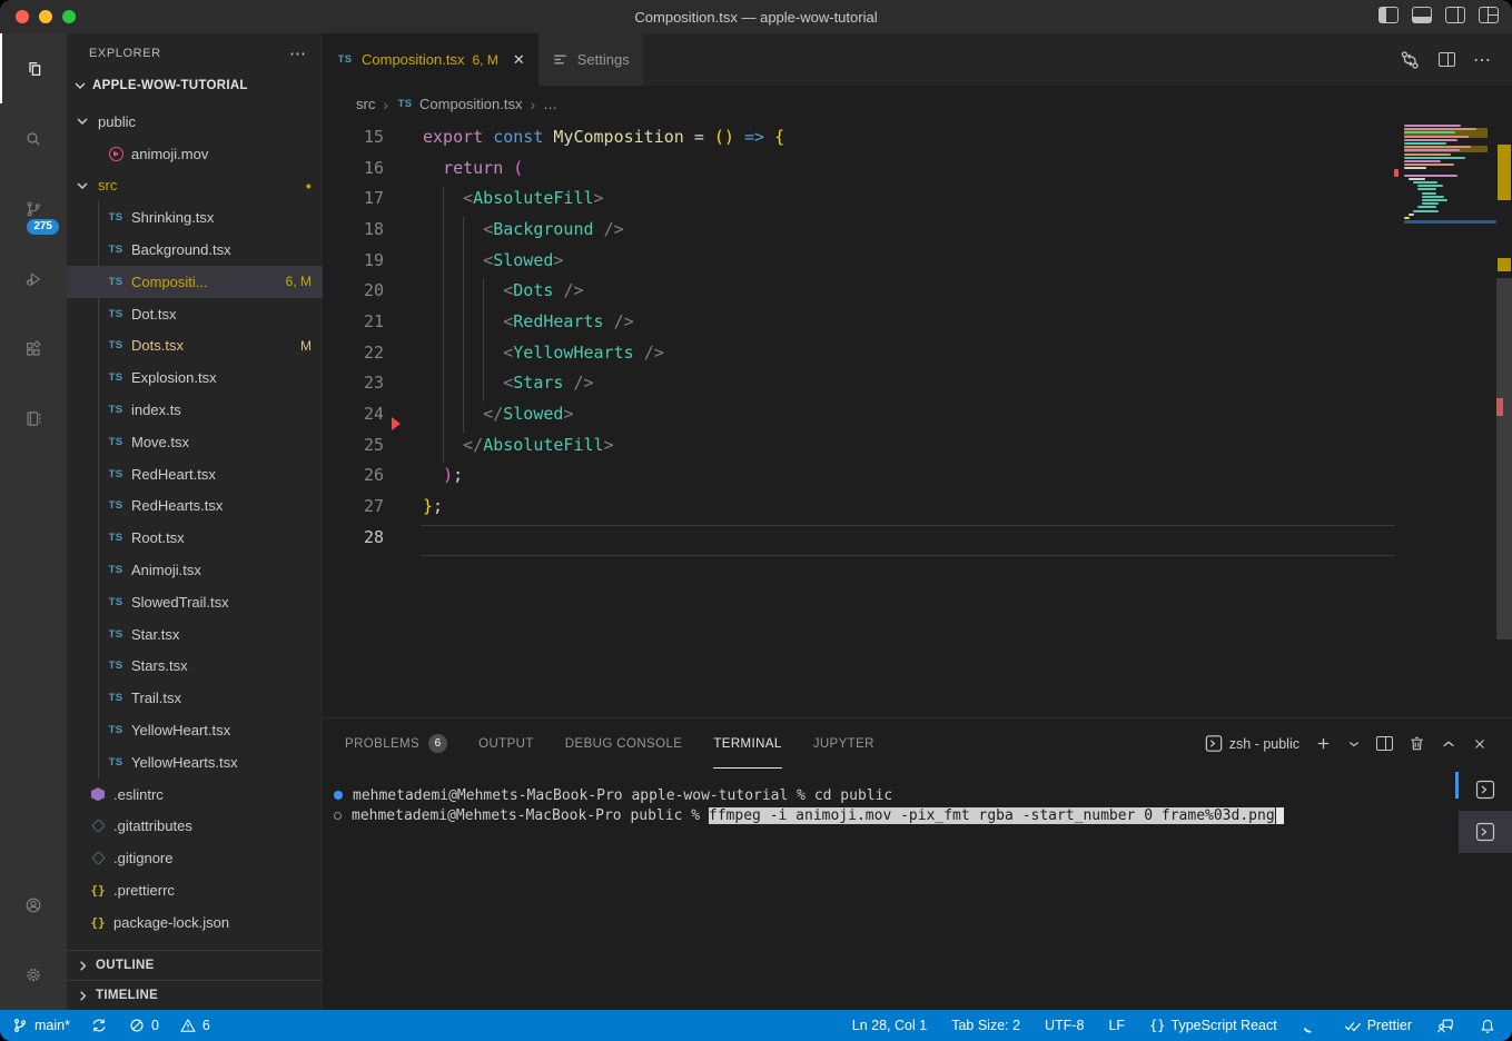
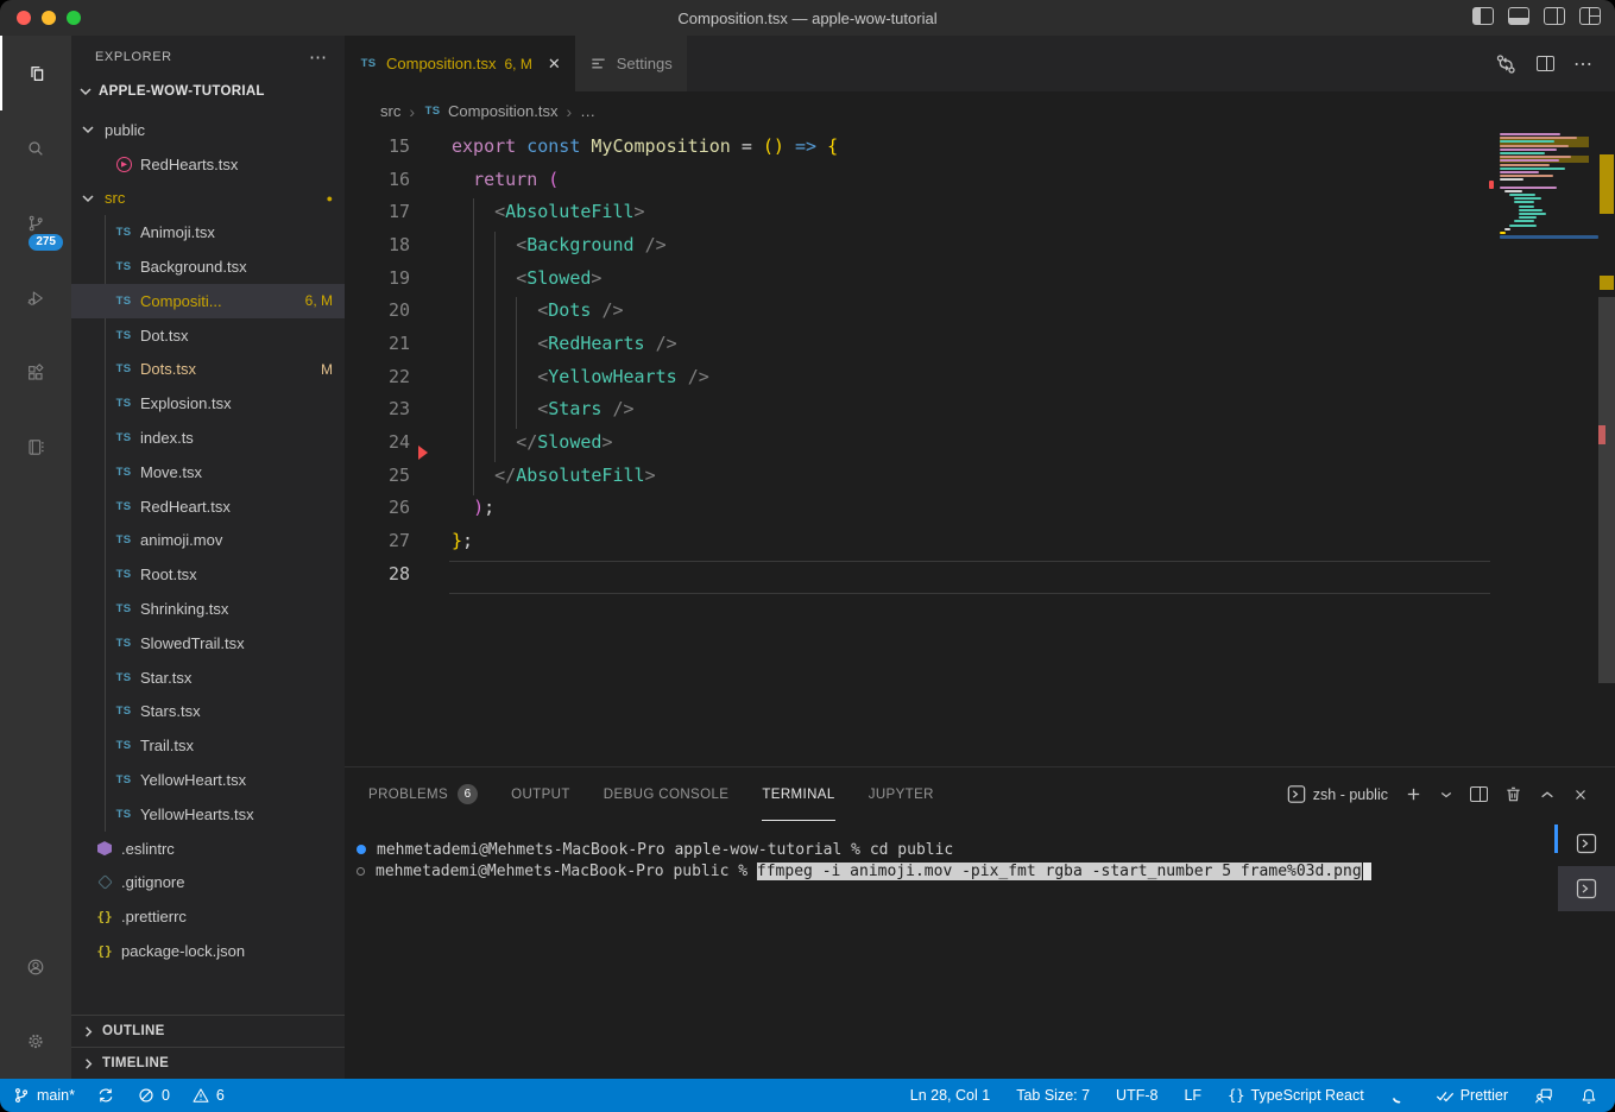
  Composition.tsx — apple-wow-tutorial
  275
  EXPLORER
  ⋯
  APPLE-WOW-TUTORIAL
  public
- animoji.mov
+ RedHearts.tsx
  src
  ●
  TS
- Shrinking.tsx
+ Animoji.tsx
  TS
  Background.tsx
  TS
  Compositi...
  6, M
  TS
  Dot.tsx
  TS
  Dots.tsx
  M
  TS
  Explosion.tsx
  TS
  index.ts
  TS
  Move.tsx
  TS
  RedHeart.tsx
  TS
- RedHearts.tsx
+ animoji.mov
  TS
  Root.tsx
  TS
- Animoji.tsx
+ Shrinking.tsx
  TS
  SlowedTrail.tsx
  TS
  Star.tsx
  TS
  Stars.tsx
  TS
  Trail.tsx
  TS
  YellowHeart.tsx
  TS
  YellowHearts.tsx
  .eslintrc
- .gitattributes
  .gitignore
  {}
  .prettierrc
  {}
  package-lock.json
  OUTLINE
  TIMELINE
  TS
  Composition.tsx
  6, M
  ✕
  Settings
  ⋯
  src
  ›
  TS
  Composition.tsx
  ›
  …
  15
  export const MyComposition = () => {
  16
  return (
  17
  <AbsoluteFill>
  18
  <Background />
  19
  <Slowed>
  20
  <Dots />
  21
  <RedHearts />
  22
  <YellowHearts />
  23
  <Stars />
  24
  </Slowed>
  25
  </AbsoluteFill>
  26
  );
  27
  };
  28
  PROBLEMS
  6
  OUTPUT
  DEBUG CONSOLE
  TERMINAL
  JUPYTER
  zsh - public
  mehmetademi@Mehmets-MacBook-Pro apple-wow-tutorial % cd public
  mehmetademi@Mehmets-MacBook-Pro public %
- ffmpeg -i animoji.mov -pix_fmt rgba -start_number 0 frame%03d.png
+ ffmpeg -i animoji.mov -pix_fmt rgba -start_number 5 frame%03d.png
  main*
  0
  6
  Ln 28, Col 1
- Tab Size: 2
+ Tab Size: 7
  UTF-8
  LF
  {}
  TypeScript React
  Prettier
